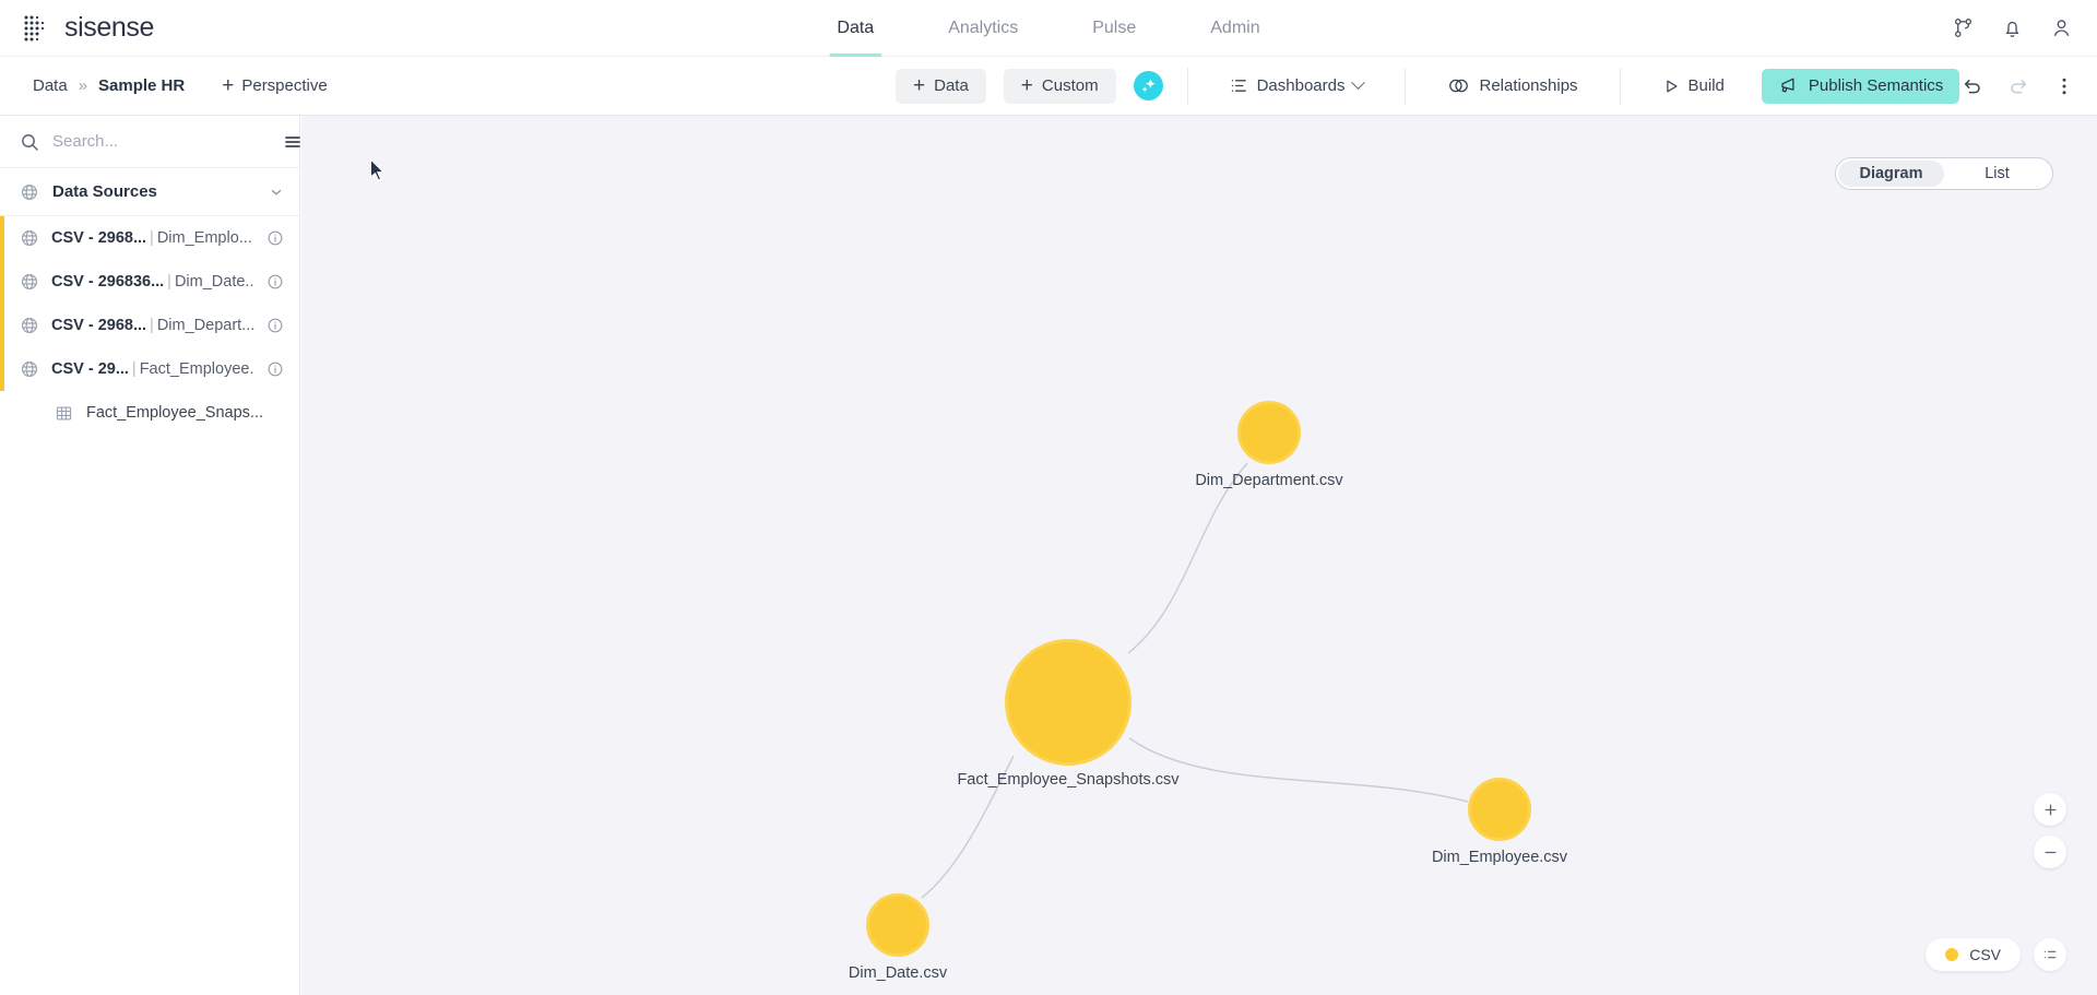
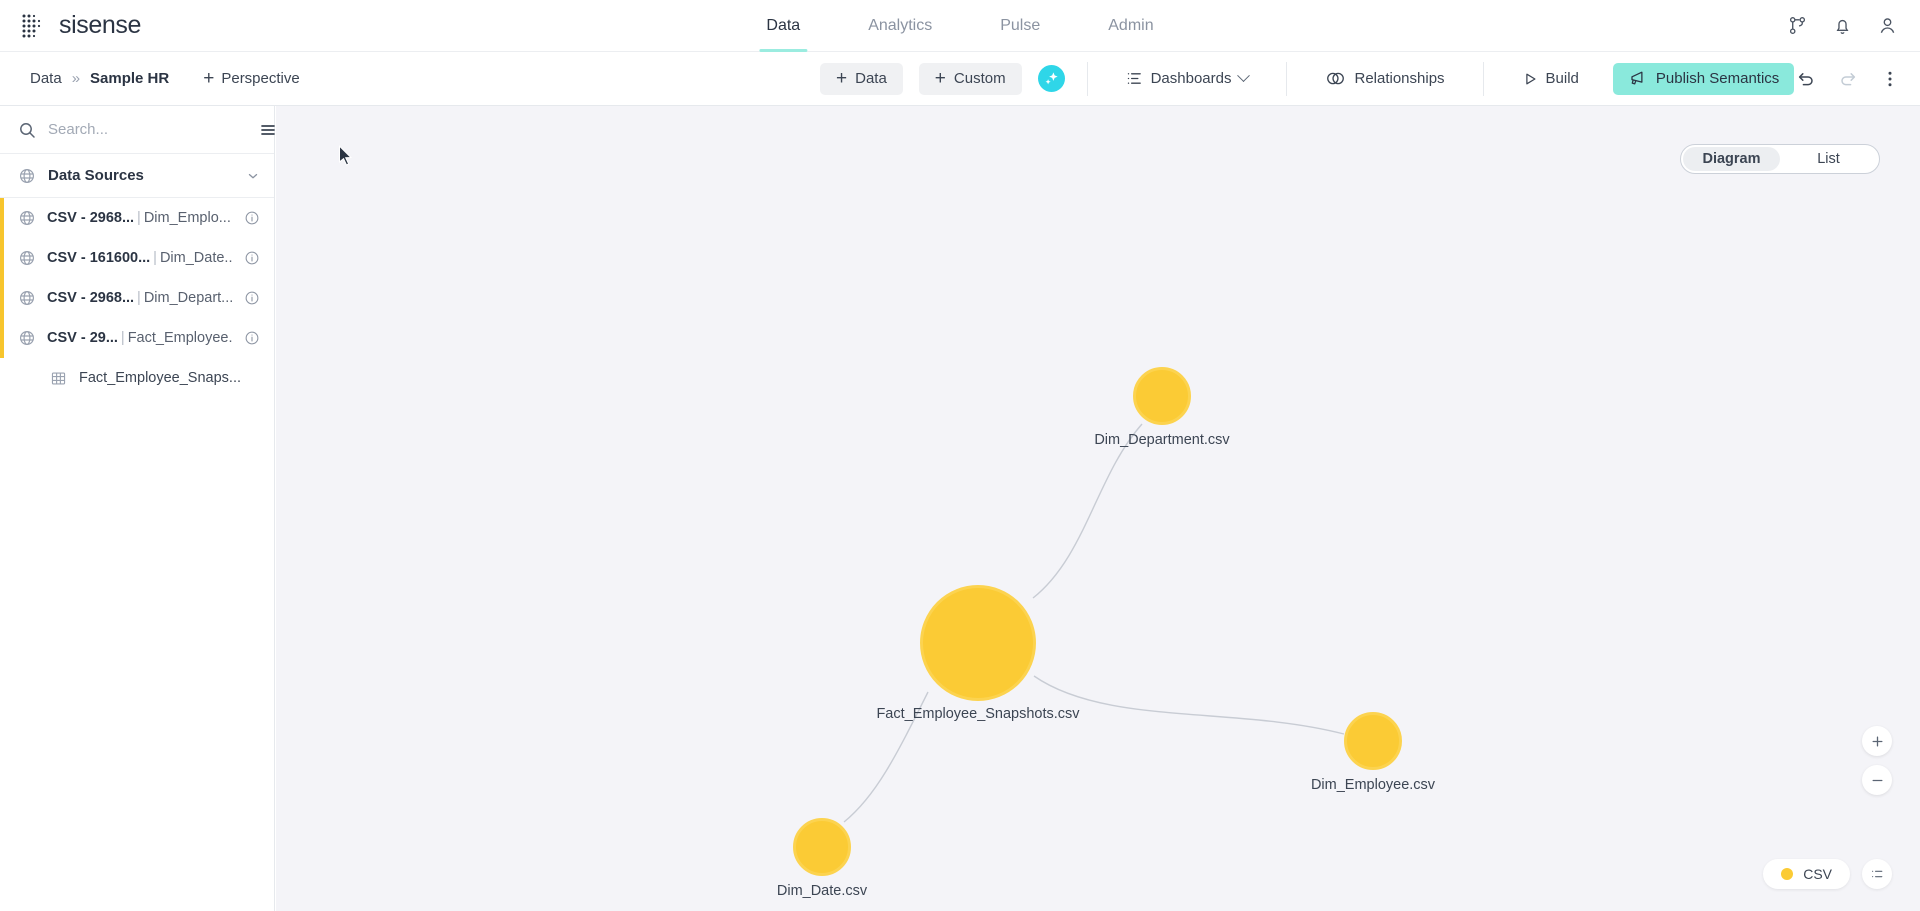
  sisense
  Data
  Analytics
  Pulse
  Admin
  Data
  »
  Sample HR
  +
  Perspective
  +
  Data
  +
  Custom
  Dashboards
  Relationships
  Build
  Publish Semantics
  Search...
  Data Sources
  CSV - 2968... | Dim_Emplo...
- CSV - 296836... | Dim_Date..
+ CSV - 161600... | Dim_Date..
  CSV - 2968... | Dim_Depart...
  CSV - 29... | Fact_Employee.
  Fact_Employee_Snaps...
  Diagram
  List
  Fact_Employee_Snapshots.csv
  Dim_Department.csv
  Dim_Employee.csv
  Dim_Date.csv
  CSV
